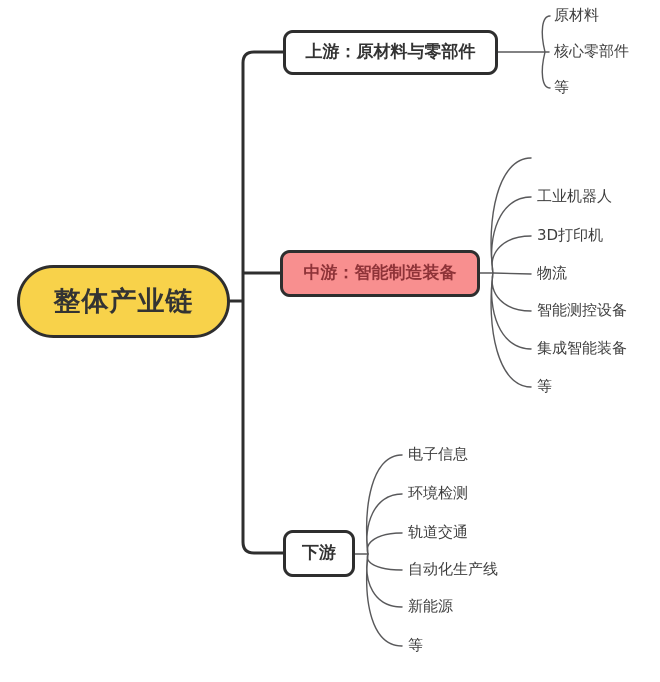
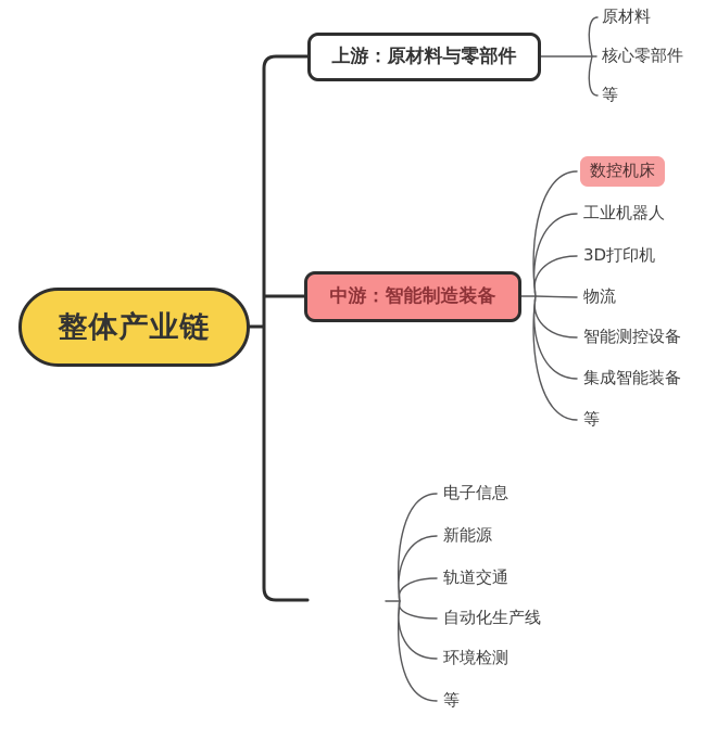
  整体产业链
  上游：原材料与零部件
  中游：智能制造装备
- 下游
  原材料
  核心零部件
  等
+ 数控机床
  工业机器人
  3D打印机
  物流
  智能测控设备
  集成智能装备
  等
  电子信息
- 环境检测
+ 新能源
  轨道交通
  自动化生产线
- 新能源
+ 环境检测
  等
